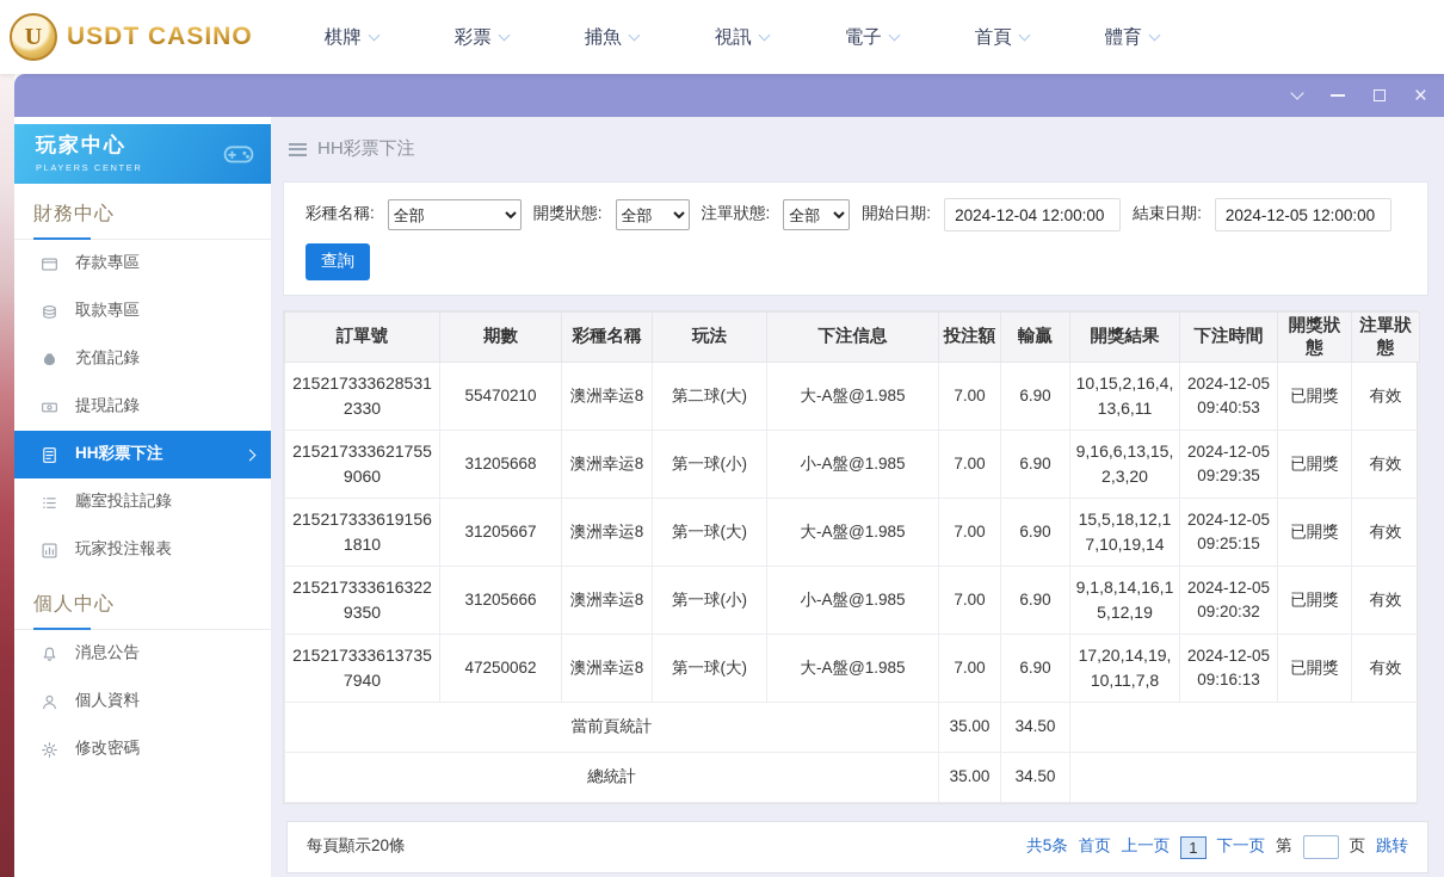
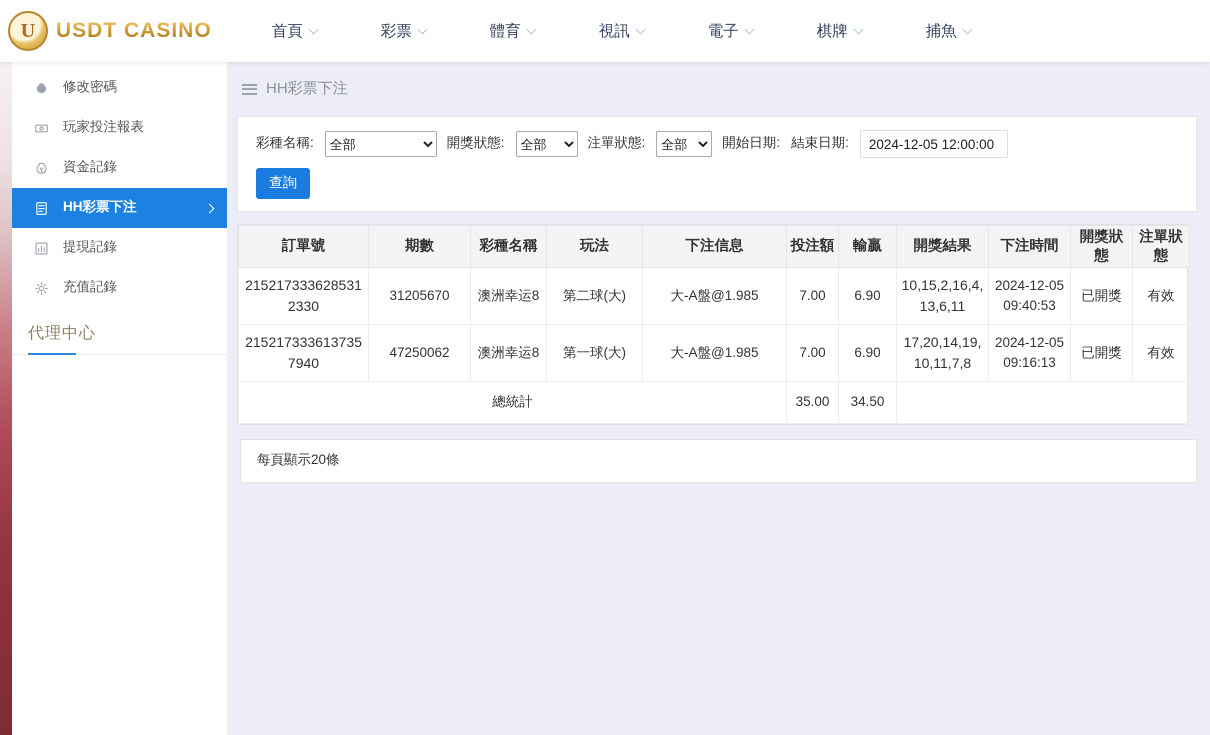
  U
  USDT CASINO
- 棋牌
+ 首頁
  彩票
- 捕魚
+ 體育
  視訊
  電子
- 首頁
+ 棋牌
- 體育
+ 捕魚
- ×
- 玩家中心
- PLAYERS CENTER
- 財務中心
- 存款專區
- 取款專區
- 充值記錄
+ 修改密碼
- 提現記錄
+ 玩家投注報表
+ 資金記錄
  HH彩票下注
- 廳室投註記錄
- 玩家投注報表
+ 提現記錄
- 個人中心
- 消息公告
- 個人資料
- 修改密碼
+ 充值記錄
+ 代理中心
  HH彩票下注
  彩種名稱:
  全部
  開獎狀態:
  全部
  注單狀態:
  全部
  開始日期:
- 2024-12-04 12:00:00
  結束日期:
  2024-12-05 12:00:00
  查詢
  訂單號	期數	彩種名稱	玩法	下注信息	投注額	輸贏	開獎結果	下注時間	開獎狀態	注單狀態
- 2152173336285312330	55470210	澳洲幸运8	第二球(大)	大-A盤@1.985	7.00	6.90	10,15,2,16,4,13,6,11	2024-12-05 09:40:53	已開獎	有效
+ 2152173336285312330	31205670	澳洲幸运8	第二球(大)	大-A盤@1.985	7.00	6.90	10,15,2,16,4,13,6,11	2024-12-05 09:40:53	已開獎	有效
- 2152173336217559060	31205668	澳洲幸运8	第一球(小)	小-A盤@1.985	7.00	6.90	9,16,6,13,15,2,3,20	2024-12-05 09:29:35	已開獎	有效
- 2152173336191561810	31205667	澳洲幸运8	第一球(大)	大-A盤@1.985	7.00	6.90	15,5,18,12,17,10,19,14	2024-12-05 09:25:15	已開獎	有效
- 2152173336163229350	31205666	澳洲幸运8	第一球(小)	小-A盤@1.985	7.00	6.90	9,1,8,14,16,15,12,19	2024-12-05 09:20:32	已開獎	有效
  2152173336137357940	47250062	澳洲幸运8	第一球(大)	大-A盤@1.985	7.00	6.90	17,20,14,19,10,11,7,8	2024-12-05 09:16:13	已開獎	有效
- 當前頁統計	35.00	34.50
  總統計	35.00	34.50
  每頁顯示20條
- 共5条
- 首页
- 上一页
- 1
- 下一页
- 第
- 页
- 跳转
